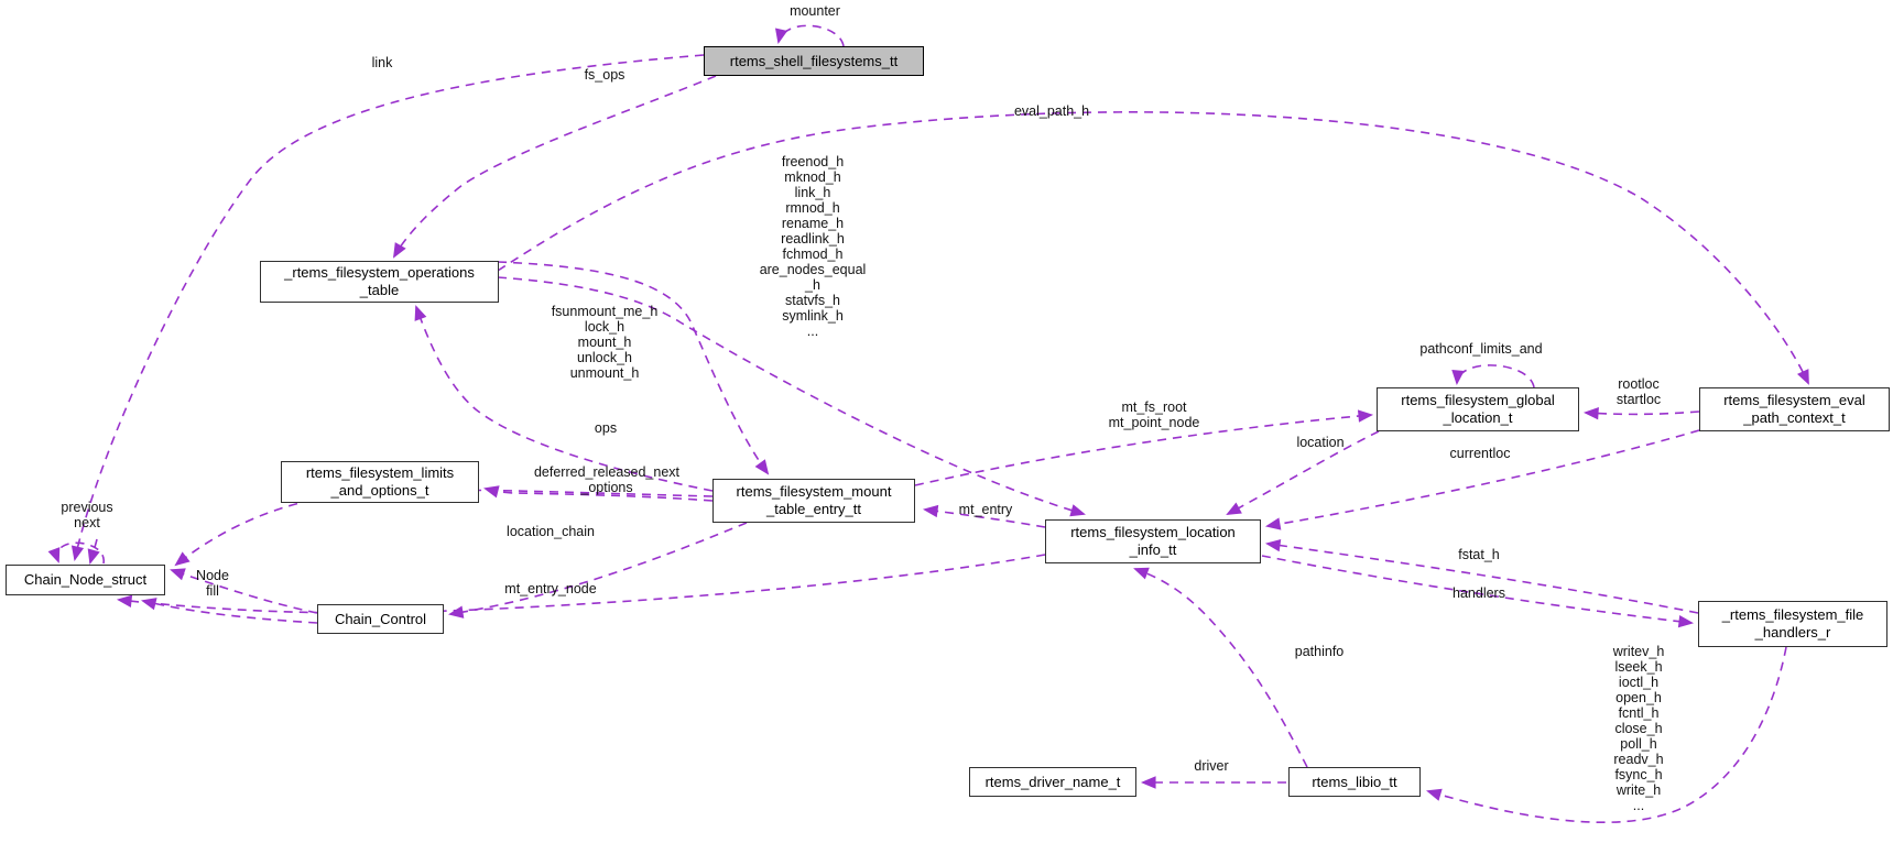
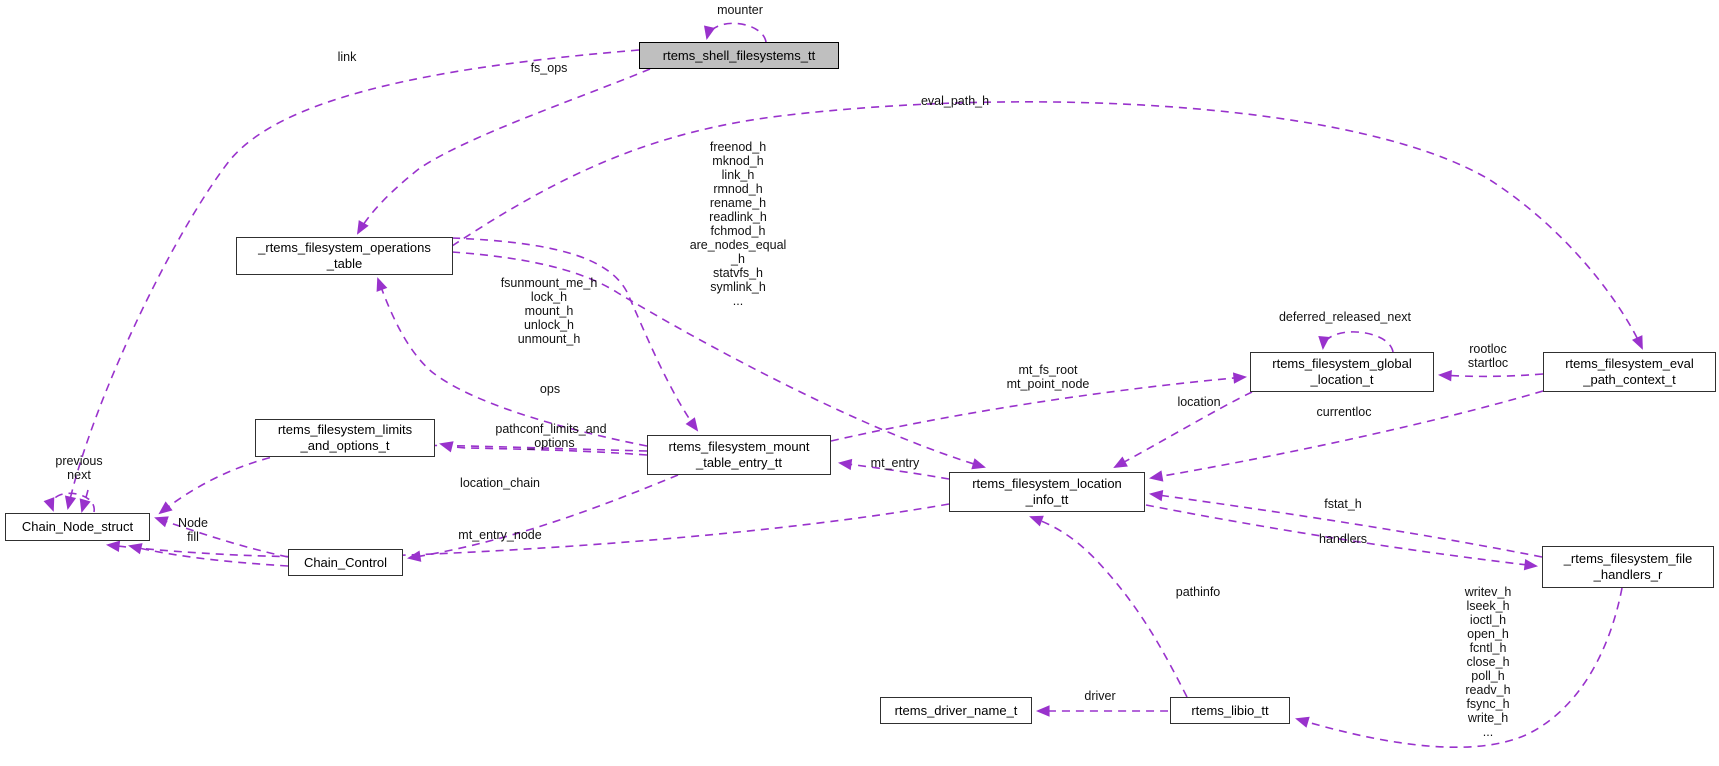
  rtems_shell_filesystems_tt
  _rtems_filesystem_operations
  _table
  rtems_filesystem_limits
  _and_options_t
  Chain_Node_struct
  Chain_Control
  rtems_filesystem_mount
  _table_entry_tt
  rtems_filesystem_location
  _info_tt
  rtems_filesystem_global
  _location_t
  rtems_filesystem_eval
  _path_context_t
  _rtems_filesystem_file
  _handlers_r
  rtems_driver_name_t
  rtems_libio_tt
  mounter
  link
  fs_ops
  eval_path_h
  freenod_h
  mknod_h
  link_h
  rmnod_h
  rename_h
  readlink_h
  fchmod_h
  are_nodes_equal
  _h
  statvfs_h
  symlink_h
  ...
  fsunmount_me_h
  lock_h
  mount_h
  unlock_h
  unmount_h
  ops
- deferred_released_next
+ pathconf_limits_and
  _options
  previous
  next
  Node
  fill
  location_chain
  mt_entry_node
  mt_entry
  mt_fs_root
  mt_point_node
  location
  currentloc
- pathconf_limits_and
+ deferred_released_next
  rootloc
  startloc
  fstat_h
  handlers
  pathinfo
  writev_h
  lseek_h
  ioctl_h
  open_h
  fcntl_h
  close_h
  poll_h
  readv_h
  fsync_h
  write_h
  ...
  driver
